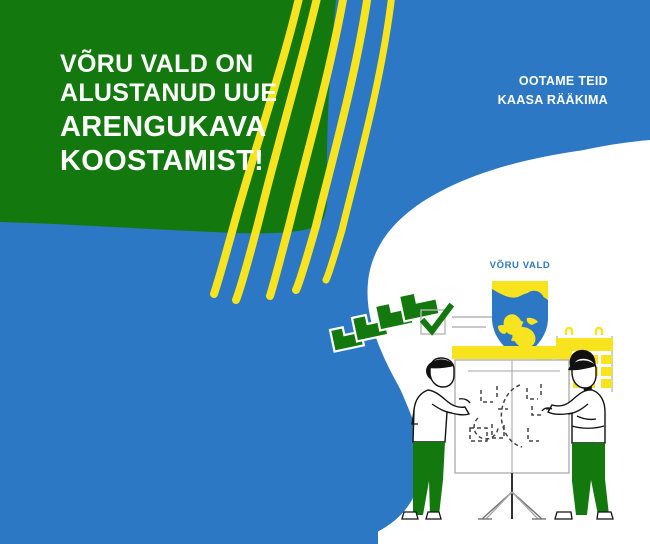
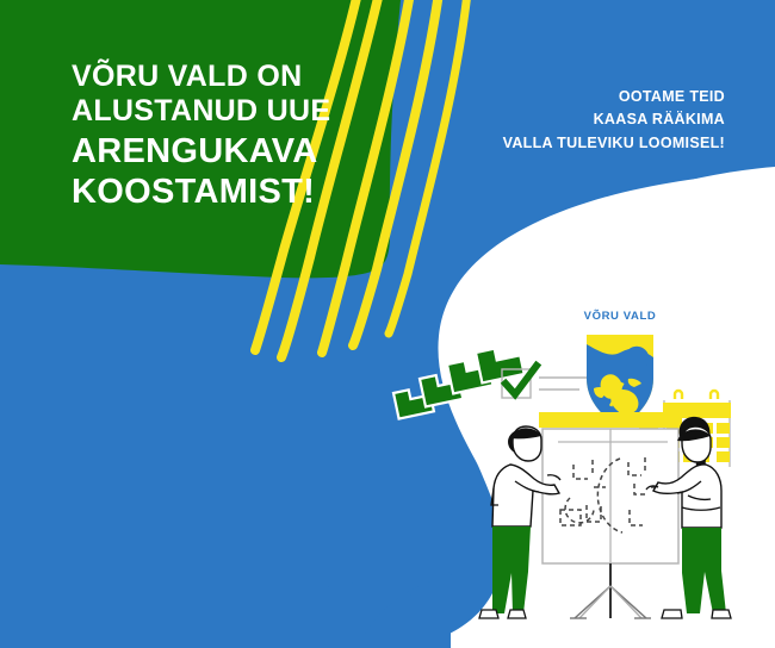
  VÕRU VALD
  VÕRU VALD ON
  ALUSTANUD UUE
  ARENGUKAVA
  KOOSTAMIST!
  OOTAME TEID
  KAASA RÄÄKIMA
+ VALLA TULEVIKU LOOMISEL!
